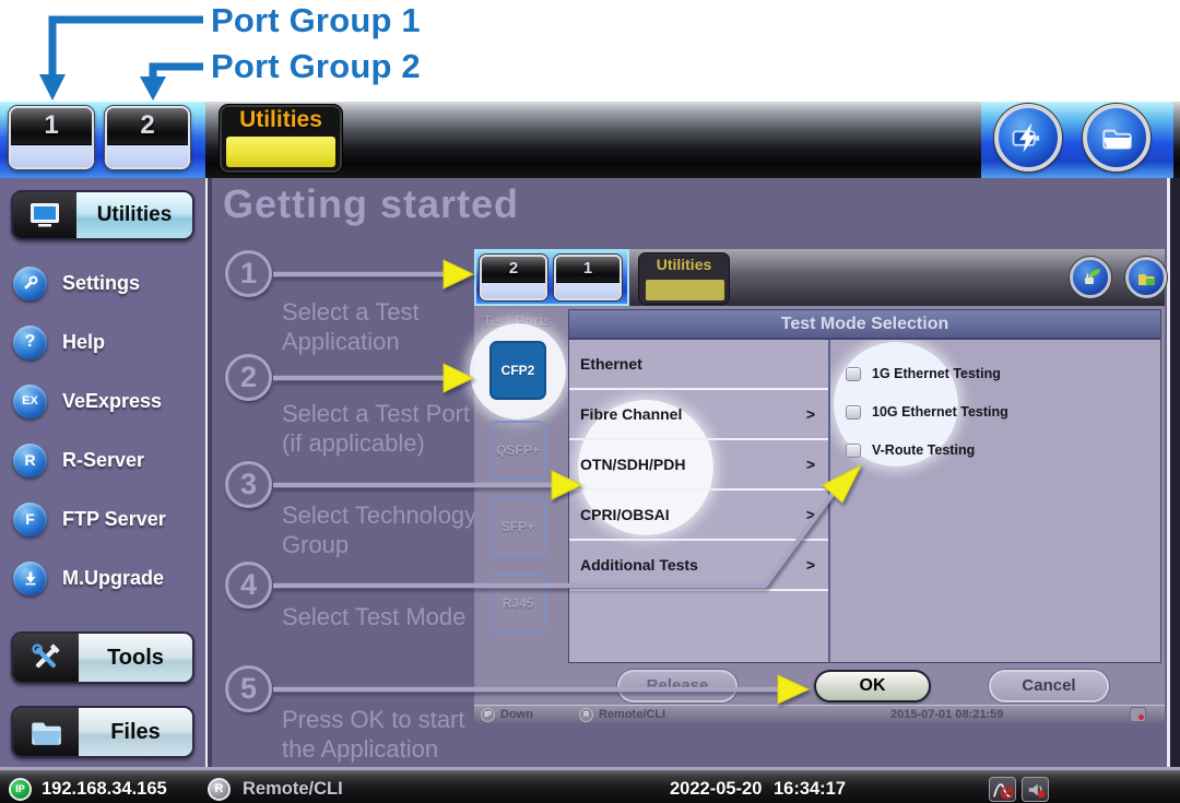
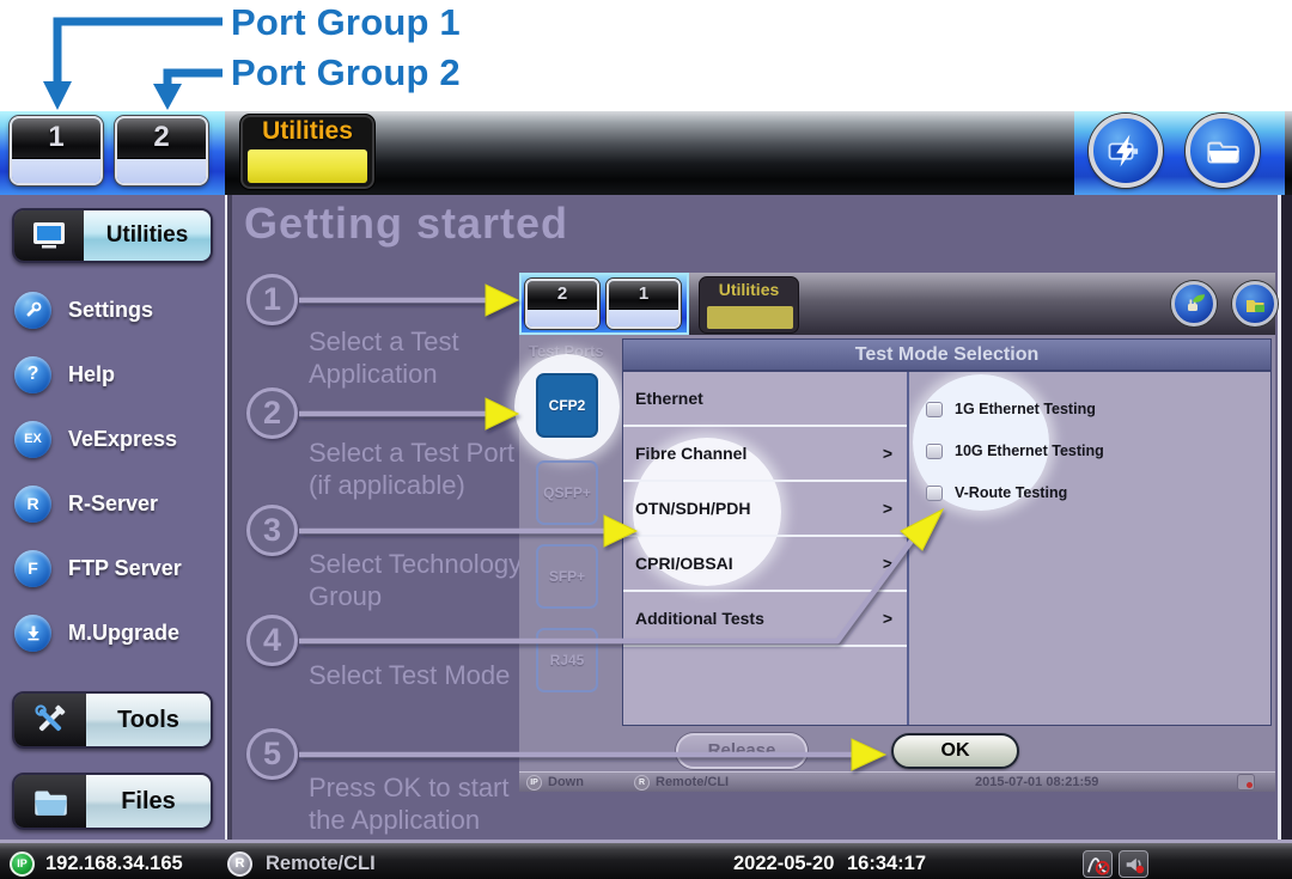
  Port Group 1
  Port Group 2
  1
  2
  Utilities
  Utilities
  Settings
  ?
  Help
  EX
  VeExpress
  R
  R-Server
  F
  FTP Server
  M.Upgrade
  Tools
  Files
  Getting started
  1
  2
  3
  4
  5
  Select a Test Application
  Select a Test Port (if applicable)
  Select Technology Group
  Select Test Mode
  Press OK to start the Application
  2
  1
  Utilities
  Test Ports
  CFP2
  QSFP+
  SFP+
  RJ45
  Test Mode Selection
  Ethernet
  Fibre Channel
  >
  OTN/SDH/PDH
  >
  CPRI/OBSAI
  >
  Additional Tests
  >
  1G Ethernet Testing
  10G Ethernet Testing
  V-Route Testing
  Release
  OK
- Cancel
  Down
  Remote/CLI
  2015-07-01 08:21:59
  IP
  192.168.34.165
  R
  Remote/CLI
  2022-05-20 16:34:17
